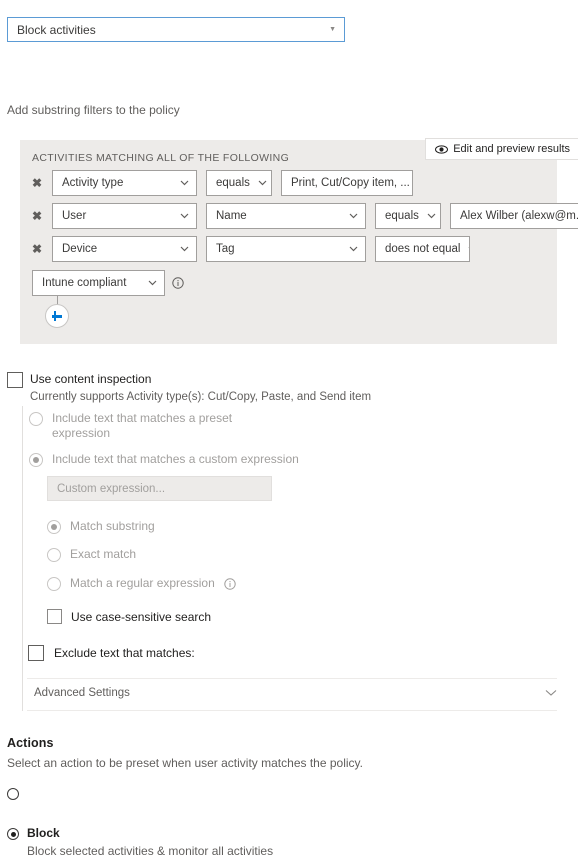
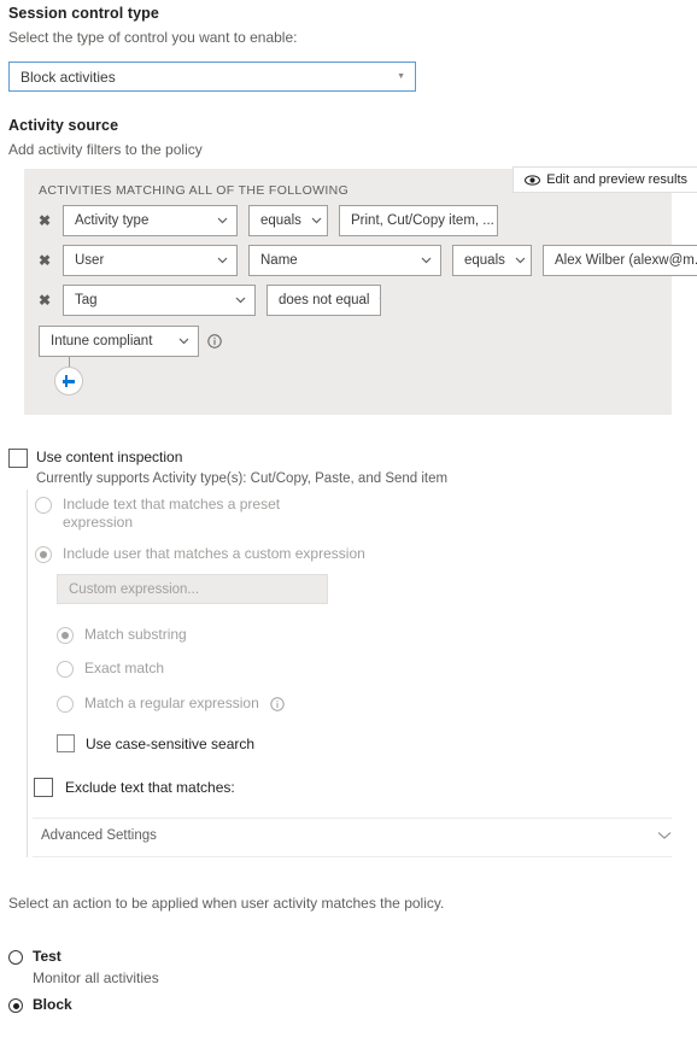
+ Session control type
+ Select the type of control you want to enable:
  Block activities
+ Activity source
- Add substring filters to the policy
+ Add activity filters to the policy
  ACTIVITIES MATCHING ALL OF THE FOLLOWING
  Edit and preview results
  ✖
  Activity type
  equals
  Print, Cut/Copy item, ...
  ✖
  User
  Name
  equals
  Alex Wilber (alexw@m.
  ✖
- Device
  Tag
  does not equal
  Intune compliant
  Use content inspection
  Currently supports Activity type(s): Cut/Copy, Paste, and Send item
  Include text that matches a preset expression
- Include text that matches a custom expression
+ Include user that matches a custom expression
  Custom expression...
  Match substring
  Exact match
  Match a regular expression
  Use case-sensitive search
  Exclude text that matches:
  Advanced Settings
- Actions
- Select an action to be preset when user activity matches the policy.
+ Select an action to be applied when user activity matches the policy.
+ Test
+ Monitor all activities
  Block
- Block selected activities & monitor all activities
